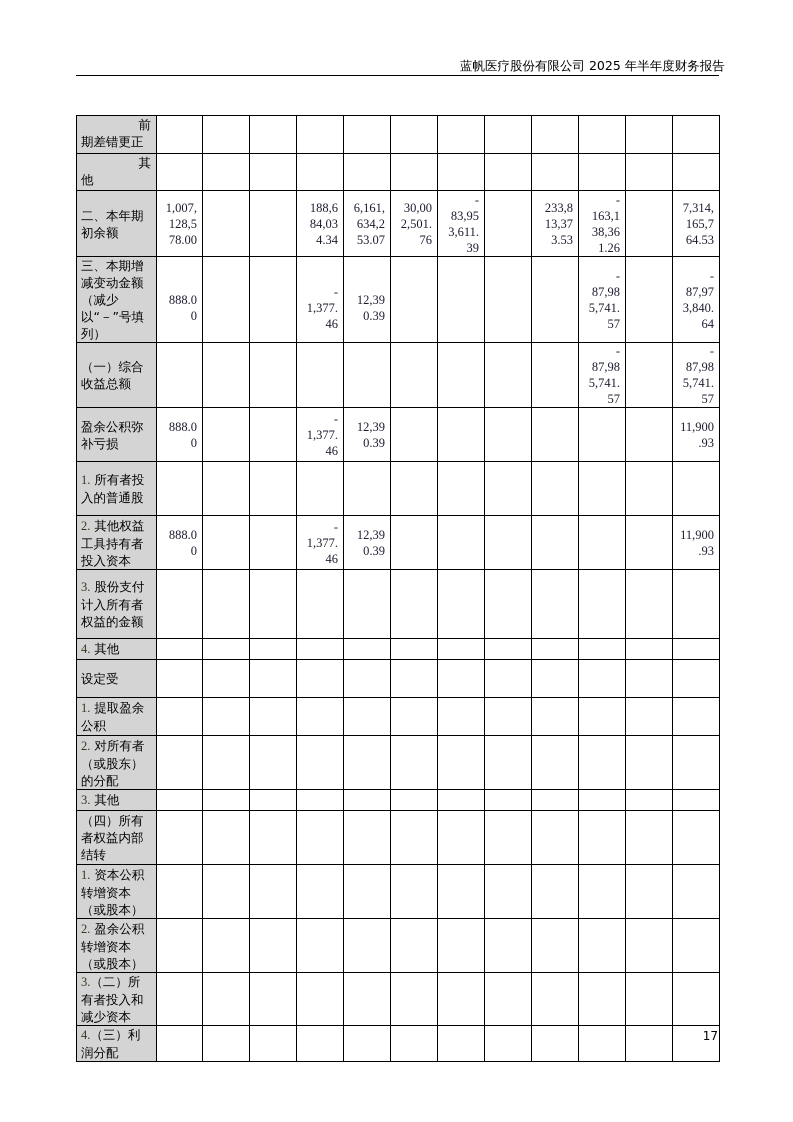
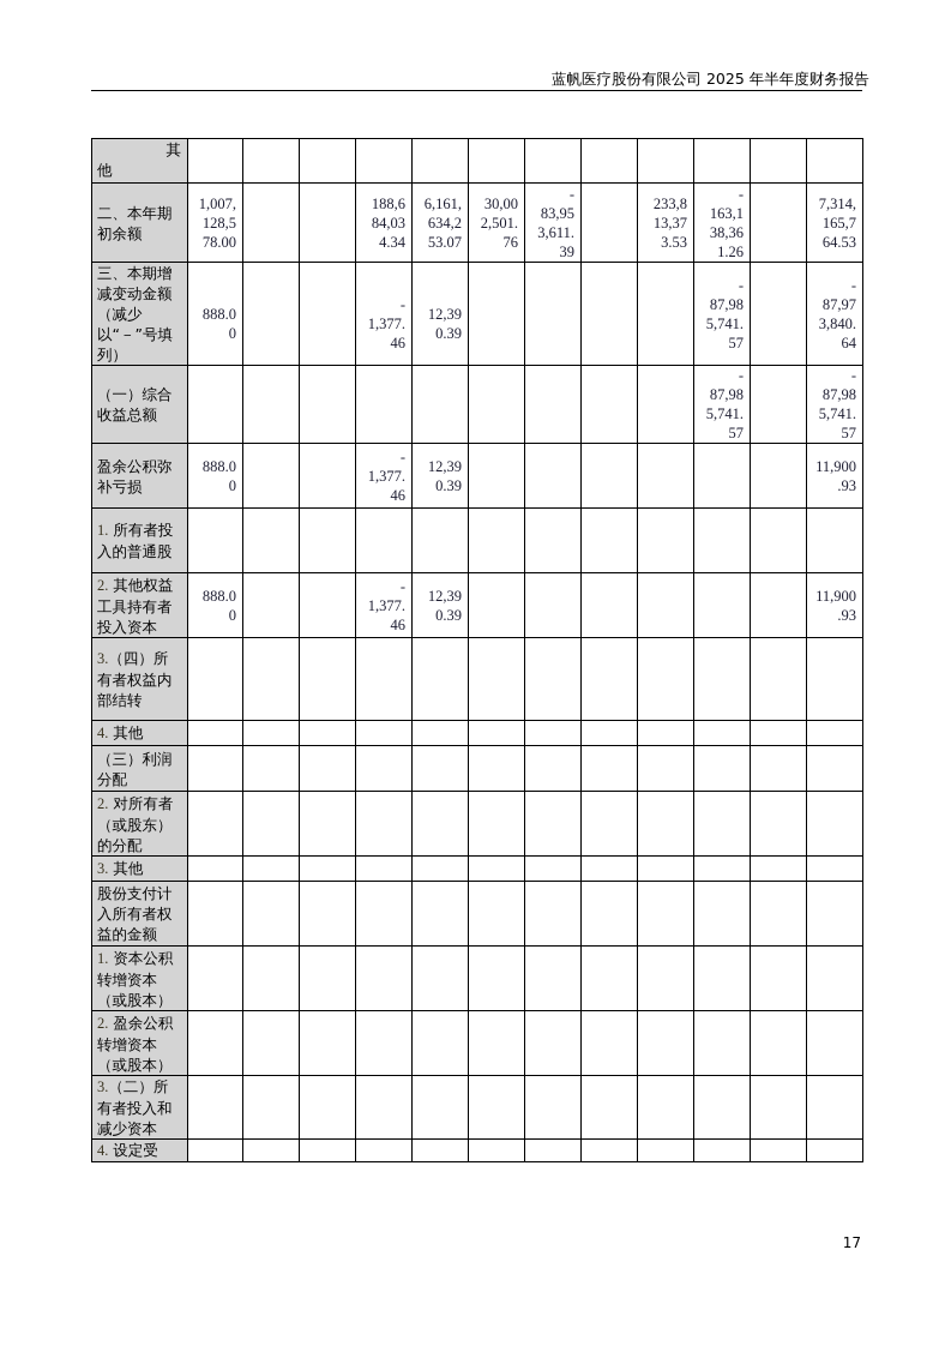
  蓝帆医疗股份有限公司 2025 年半年度财务报告
- 前期差错更正
  其他
  二、本年期初余额	1,007, 128,5 78.00			188,6 84,03 4.34	6,161, 634,2 53.07	30,00 2,501. 76	- 83,95 3,611. 39		233,8 13,37 3.53	- 163,1 38,36 1.26		7,314, 165,7 64.53
  三、本期增减变动金额（减少以“－”号填列）	888.0 0			- 1,377. 46	12,39 0.39					- 87,98 5,741. 57		- 87,97 3,840. 64
  （一）综合收益总额										- 87,98 5,741. 57		- 87,98 5,741. 57
  盈余公积弥补亏损	888.0 0			- 1,377. 46	12,39 0.39							11,900 .93
  1. 所有者投入的普通股
  2. 其他权益工具持有者投入资本	888.0 0			- 1,377. 46	12,39 0.39							11,900 .93
- 3. 股份支付计入所有者权益的金额
+ 3.（四）所有者权益内部结转
  4. 其他
- 设定受
+ （三）利润分配
- 1. 提取盈余公积
  2. 对所有者（或股东）的分配
  3. 其他
- （四）所有者权益内部结转
+ 股份支付计入所有者权益的金额
  1. 资本公积转增资本（或股本）
  2. 盈余公积转增资本（或股本）
  3.（二）所有者投入和减少资本
- 4.（三）利润分配
+ 4. 设定受
  17
